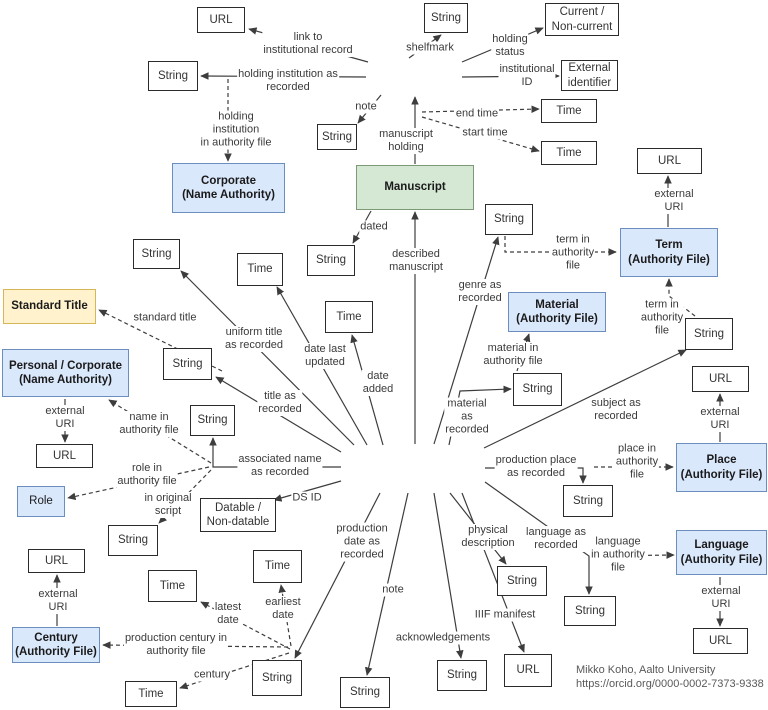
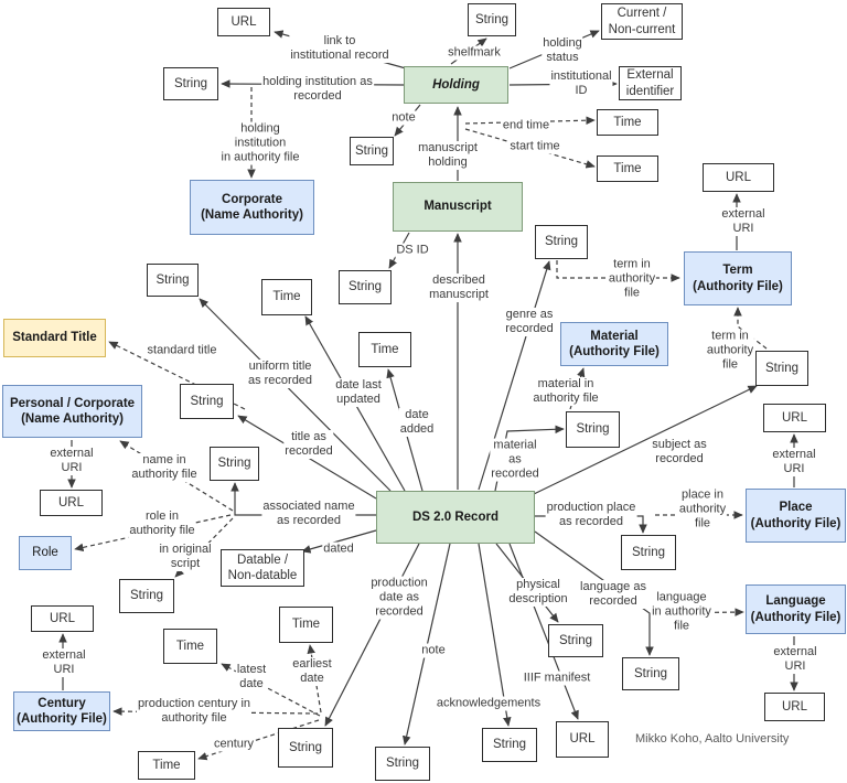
  Mikko Koho, Aalto University
- https://orcid.org/0000-0002-7373-9338
  URL
  String
  String
+ Holding
  Current /
  Non-current
  External
  identifier
  Time
  Time
  Corporate
  (Name Authority)
  Manuscript
  URL
  String
  String
  String
  Time
  Time
  String
  Term
  (Authority File)
  Material
  (Authority File)
  Standard Title
  String
  String
  String
  URL
  Personal / Corporate
  (Name Authority)
  String
  URL
  Role
  String
  Datable /
  Non-datable
+ DS 2.0 Record
  String
  Place
  (Authority File)
  Language
  (Authority File)
  String
  URL
  String
  String
  String
  URL
  URL
  Century
  (Authority File)
  Time
  Time
  Time
  String
  link to
  institutional record
  shelfmark
  holding
  status
  institutional
  ID
  holding institution as
  recorded
  note
  manuscript
  holding
  end time
  start time
  holding
  institution
  in authority file
- dated
+ DS ID
  described
  manuscript
  external
  URI
  term in
  authority
  file
  genre as
  recorded
  standard title
  uniform title
  as recorded
  date last
  updated
  date
  added
  material in
  authority file
  term in
  authority
  file
  material
  as
  recorded
  subject as
  recorded
  external
  URI
  name in
  authority file
  title as
  recorded
  role in
  authority file
  associated name
  as recorded
  in original
  script
- DS ID
+ dated
  external
  URI
  place in
  authority
  file
  production place
  as recorded
  physical
  description
  language as
  recorded
  language
  in authority
  file
  external
  URI
  external
  URI
  production
  date as
  recorded
  note
  IIIF manifest
  acknowledgements
  latest
  date
  earliest
  date
  production century in
  authority file
  century
